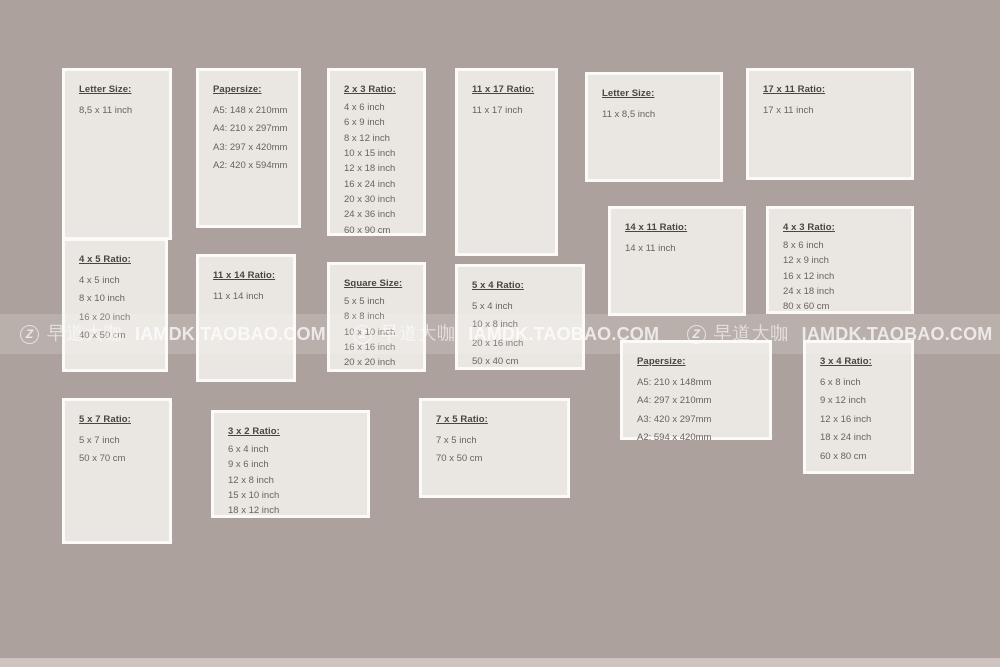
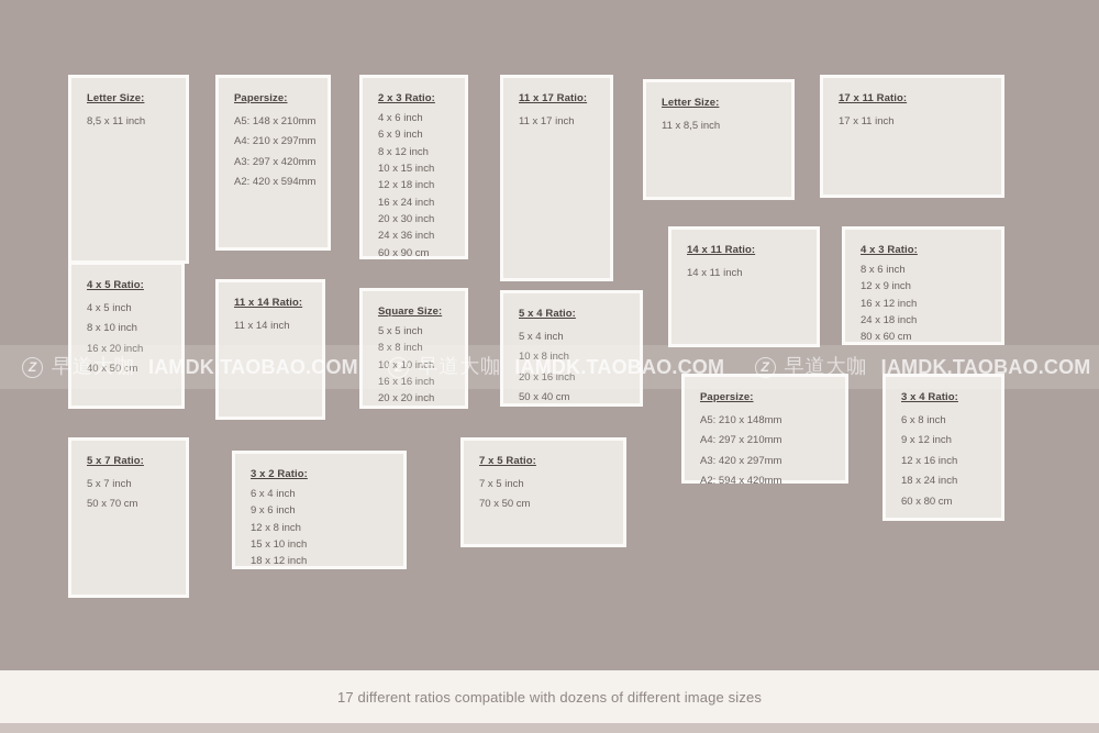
  Letter Size:
  8,5 x 11 inch
  Papersize:
  A5: 148 x 210mm
  A4: 210 x 297mm
  A3: 297 x 420mm
  A2: 420 x 594mm
  2 x 3 Ratio:
  4 x 6 inch
  6 x 9 inch
  8 x 12 inch
  10 x 15 inch
  12 x 18 inch
  16 x 24 inch
  20 x 30 inch
  24 x 36 inch
  60 x 90 cm
  11 x 17 Ratio:
  11 x 17 inch
  Letter Size:
  11 x 8,5 inch
  17 x 11 Ratio:
  17 x 11 inch
  4 x 5 Ratio:
  4 x 5 inch
  8 x 10 inch
  16 x 20 inch
  40 x 50 cm
  14 x 11 Ratio:
  14 x 11 inch
  4 x 3 Ratio:
  8 x 6 inch
  12 x 9 inch
  16 x 12 inch
  24 x 18 inch
  80 x 60 cm
  11 x 14 Ratio:
  11 x 14 inch
  Square Size:
  5 x 5 inch
  8 x 8 inch
  10 x 10 inch
  16 x 16 inch
  20 x 20 inch
  5 x 4 Ratio:
  5 x 4 inch
  10 x 8 inch
  20 x 16 inch
  50 x 40 cm
  Papersize:
  A5: 210 x 148mm
  A4: 297 x 210mm
  A3: 420 x 297mm
  A2: 594 x 420mm
  3 x 4 Ratio:
  6 x 8 inch
  9 x 12 inch
  12 x 16 inch
  18 x 24 inch
  60 x 80 cm
  5 x 7 Ratio:
  5 x 7 inch
  50 x 70 cm
  3 x 2 Ratio:
  6 x 4 inch
  9 x 6 inch
  12 x 8 inch
  15 x 10 inch
  18 x 12 inch
  7 x 5 Ratio:
  7 x 5 inch
  70 x 50 cm
  Z
  早道大咖
  IAMDK.TAOBAO.COM
  Z
  早道大咖
  IAMDK.TAOBAO.COM
  Z
  早道大咖
  IAMDK.TAOBAO.COM
+ 17 different ratios compatible with dozens of different image sizes
